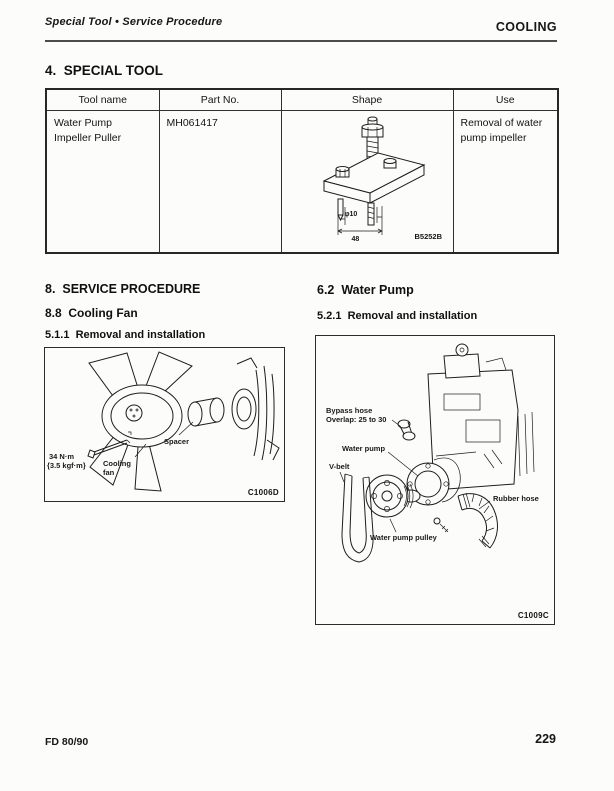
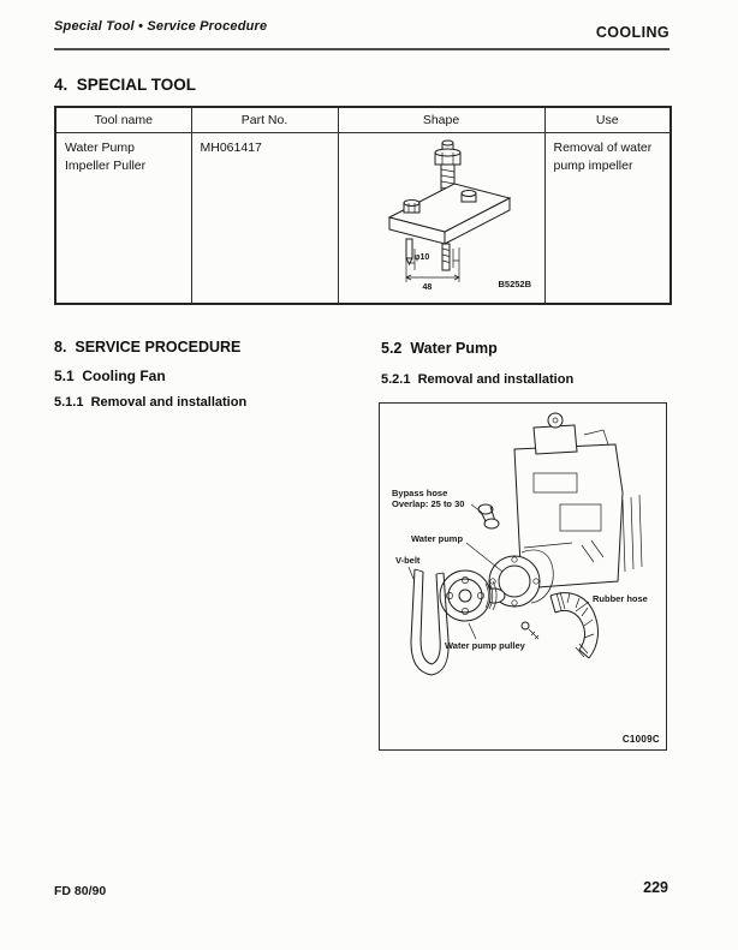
  Special Tool • Service Procedure
  COOLING
  4. SPECIAL TOOL
  Tool name	Part No.	Shape	Use
  Water Pump Impeller Puller	MH061417	B5252B	Removal of water pump impeller
  8. SERVICE PROCEDURE
- 8.8 Cooling Fan
+ 5.1 Cooling Fan
  5.1.1 Removal and installation
- 6.2 Water Pump
+ 5.2 Water Pump
  5.2.1 Removal and installation
- 34 N·m
- {3.5 kgf·m}
- Cooling fan
- Spacer
- C1006D
  Bypass hose
  Overlap: 25 to 30
  Water pump
  V-belt
  Rubber hose
  Water pump pulley
  C1009C
  FD 80/90
  229
